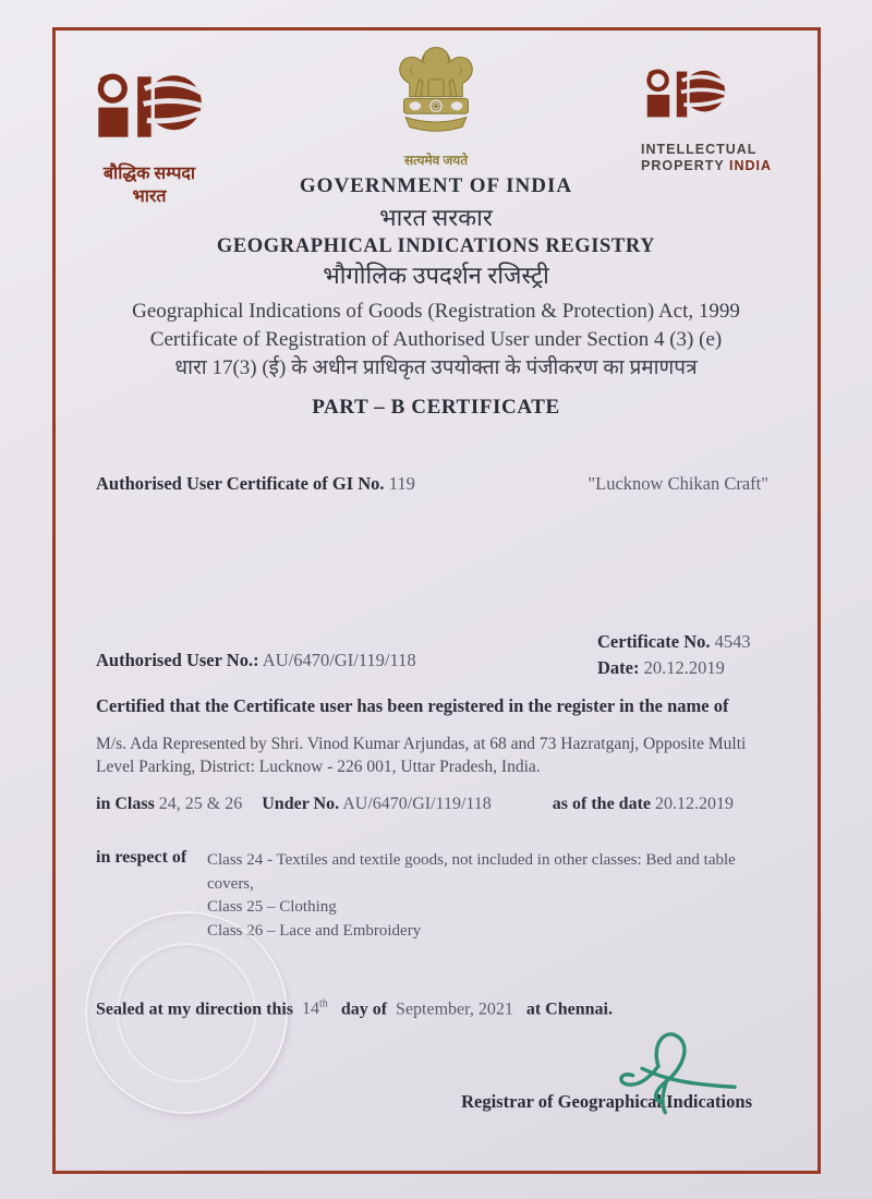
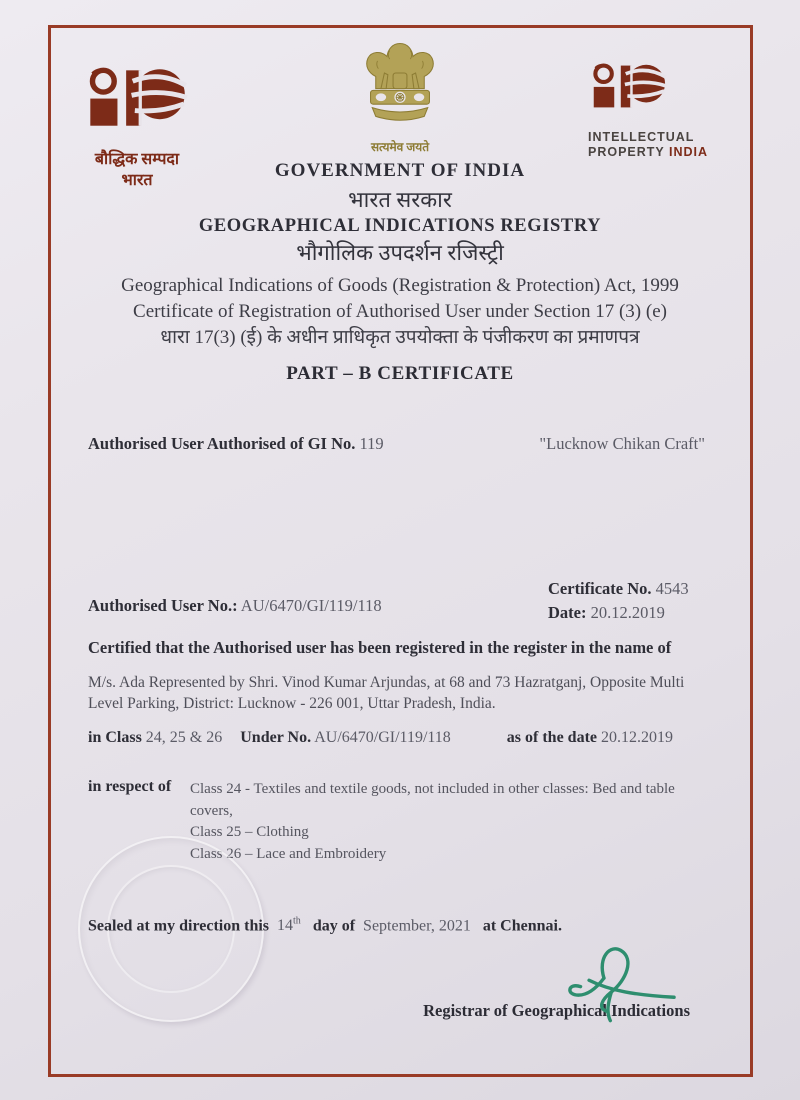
  बौद्धिक सम्पदा
  भारत
  सत्यमेव जयते
  INTELLECTUAL
  PROPERTY INDIA
  GOVERNMENT OF INDIA
  भारत सरकार
  GEOGRAPHICAL INDICATIONS REGISTRY
  भौगोलिक उपदर्शन रजिस्ट्री
  Geographical Indications of Goods (Registration & Protection) Act, 1999
- Certificate of Registration of Authorised User under Section 4 (3) (e)
+ Certificate of Registration of Authorised User under Section 17 (3) (e)
  धारा 17(3) (ई) के अधीन प्राधिकृत उपयोक्ता के पंजीकरण का प्रमाणपत्र
  PART – B CERTIFICATE
- Authorised User Certificate of GI No. 119
+ Authorised User Authorised of GI No. 119
  "Lucknow Chikan Craft"
  Certificate No. 4543
  Date: 20.12.2019
  Authorised User No.: AU/6470/GI/119/118
- Certified that the Certificate user has been registered in the register in the name of
+ Certified that the Authorised user has been registered in the register in the name of
  M/s. Ada Represented by Shri. Vinod Kumar Arjundas, at 68 and 73 Hazratganj, Opposite Multi Level Parking, District: Lucknow - 226 001, Uttar Pradesh, India.
  in Class 24, 25 & 26 Under No. AU/6470/GI/119/118 as of the date 20.12.2019
  in respect of
  Class 24 - Textiles and textile goods, not included in other classes: Bed and table covers,
  Class 25 – Clothing
  Class 26 – Lace and Embroidery
  Sealed at my direction this 14th day of September, 2021 at Chennai.
  Registrar of Geographica Indications
